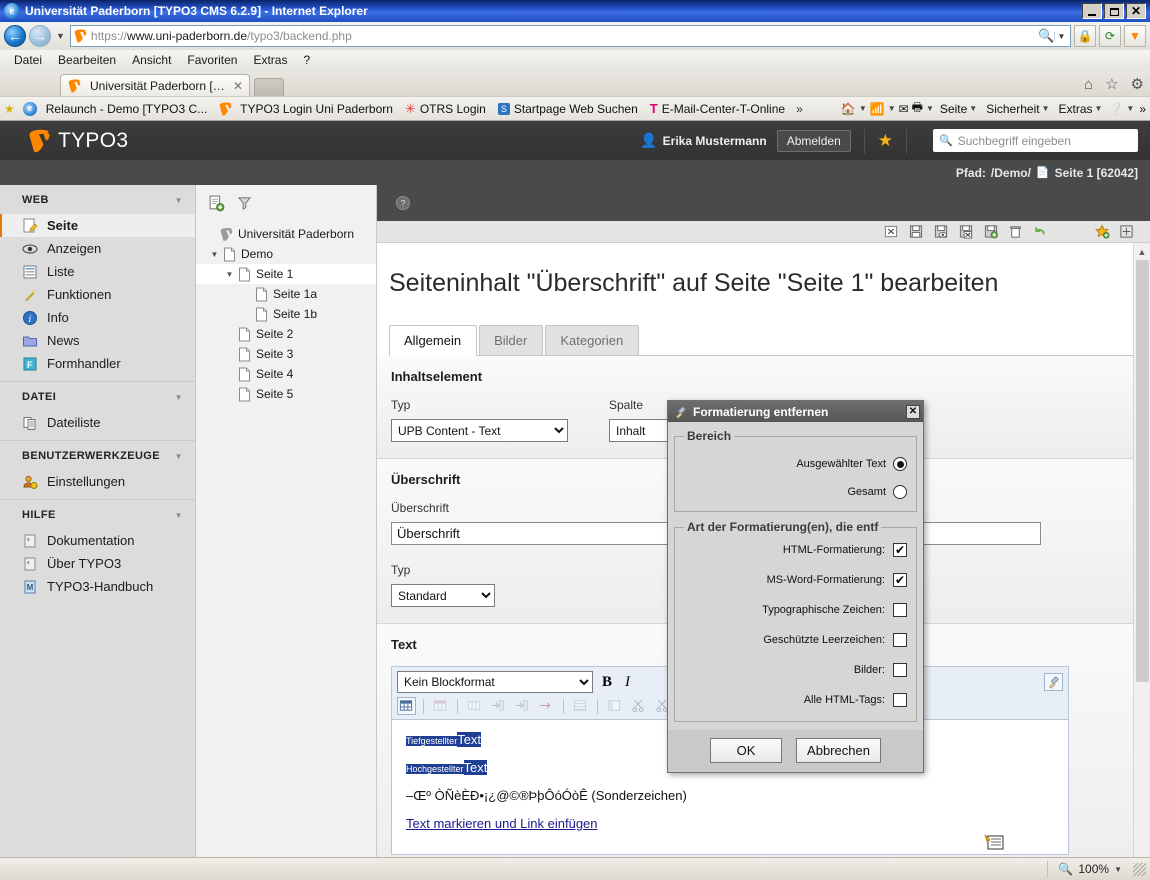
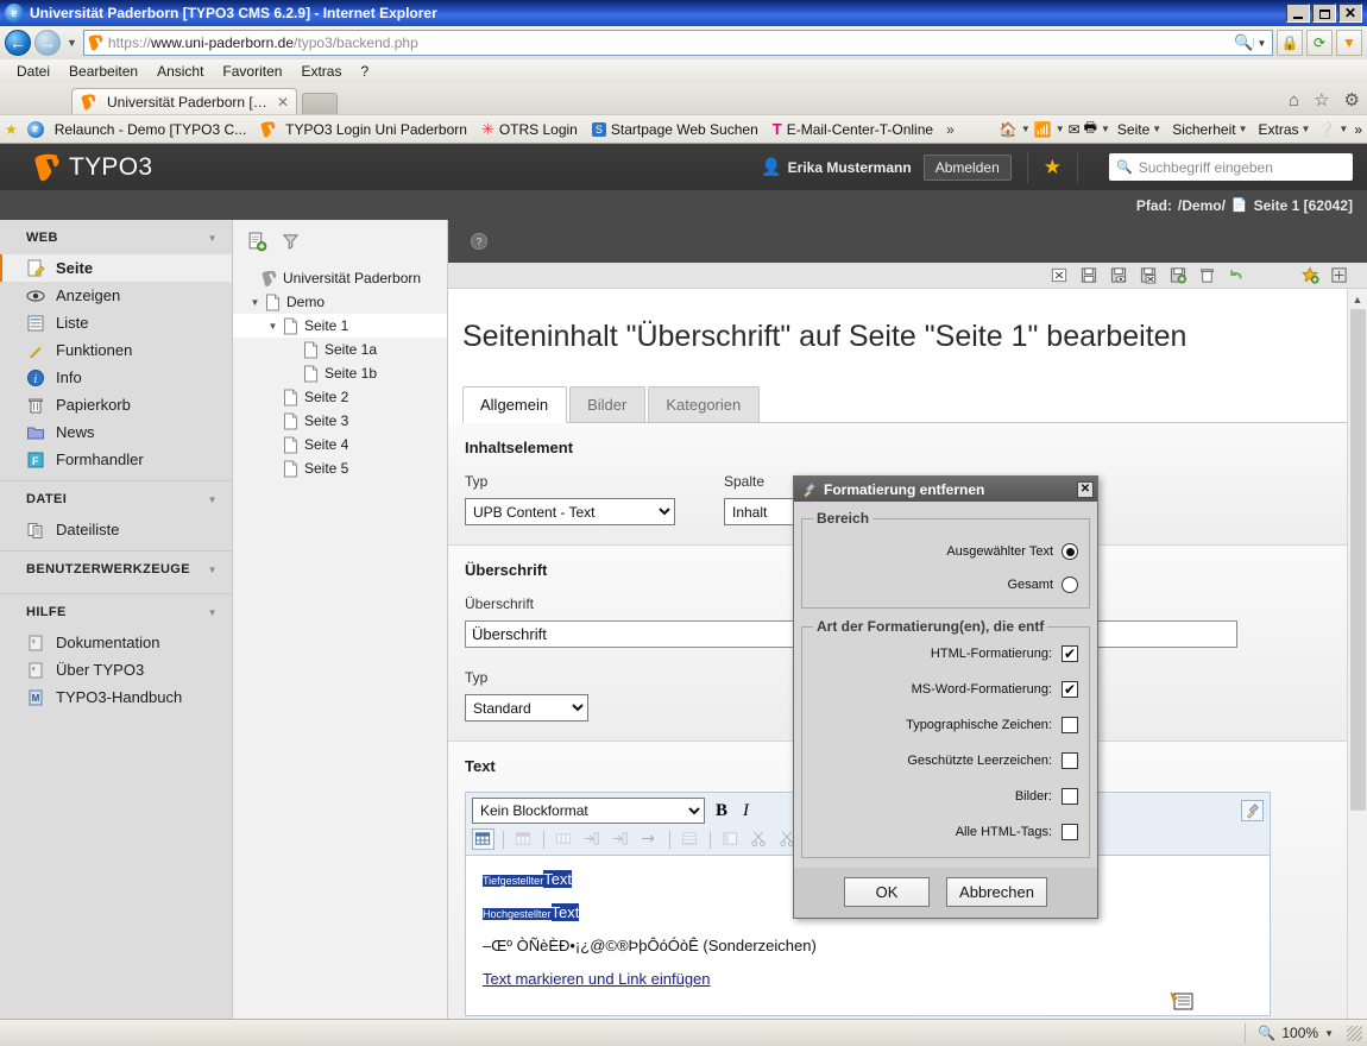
  e
  Universität Paderborn [TYPO3 CMS 6.2.9] - Internet Explorer
  ✕
  ←
  →
  ▼
  https://www.uni-paderborn.de/typo3/backend.php
  🔍
  ▼
  🔒
  ⟳
  ▼
  Datei
  Bearbeiten
  Ansicht
  Favoriten
  Extras
  ?
  Universität Paderborn [TY
  ✕
  ⌂
  ☆
  ⚙
  ★
  e
  Relaunch - Demo [TYPO3 C...
  TYPO3 Login Uni Paderborn
  ✳
  OTRS Login
  S
  Startpage Web Suchen
  T
  E-Mail-Center-T-Online
  »
  🏠
  ▼
  📶
  ▼
  ✉
  🖶
  ▼
  Seite
  ▼
  Sicherheit
  ▼
  Extras
  ▼
  ❔
  ▼
  »
  TYPO3
  👤
  Erika Mustermann
  Abmelden
  ★
  🔍
  Suchbegriff eingeben
  Pfad:
  /Demo/
  📄
  Seite 1 [62042]
  WEB
  ▼
  Seite
  Anzeigen
  Liste
  Funktionen
  i
  Info
+ Papierkorb
  News
  F
  Formhandler
  DATEI
  ▼
  Dateiliste
  BENUTZERWERKZEUGE
  ▼
- Einstellungen
  HILFE
  ▼
  Dokumentation
  Über TYPO3
  M
  TYPO3-Handbuch
  Universität Paderborn
  ▼
  Demo
  ▼
  Seite 1
  Seite 1a
  Seite 1b
  Seite 2
  Seite 3
  Seite 4
  Seite 5
  ?
  Seiteninhalt "Überschrift" auf Seite "Seite 1" bearbeiten
  Allgemein
  Bilder
  Kategorien
  Inhaltselement
  Typ
  UPB Content - Text
  Spalte
  Inhalt
  Überschrift
  Überschrift
  Überschrift
  Typ
  Standard
  Text
  Kein Blockformat
  B
  I
  TiefgestellterText
  HochgestellterText
  –Œº ÒÑèÈÐ•¡¿@©®ÞþÔóÓòÊ (Sonderzeichen)
  Text markieren und Link einfügen
  ▲
  Formatierung entfernen
  ✕
  Bereich
  Ausgewählter Text
  Gesamt
  Art der Formatierung(en), die entf
  HTML-Formatierung:
  ✔
  MS-Word-Formatierung:
  ✔
  Typographische Zeichen:
  Geschützte Leerzeichen:
  Bilder:
  Alle HTML-Tags:
  OK
  Abbrechen
  🔍
  100%
  ▼
